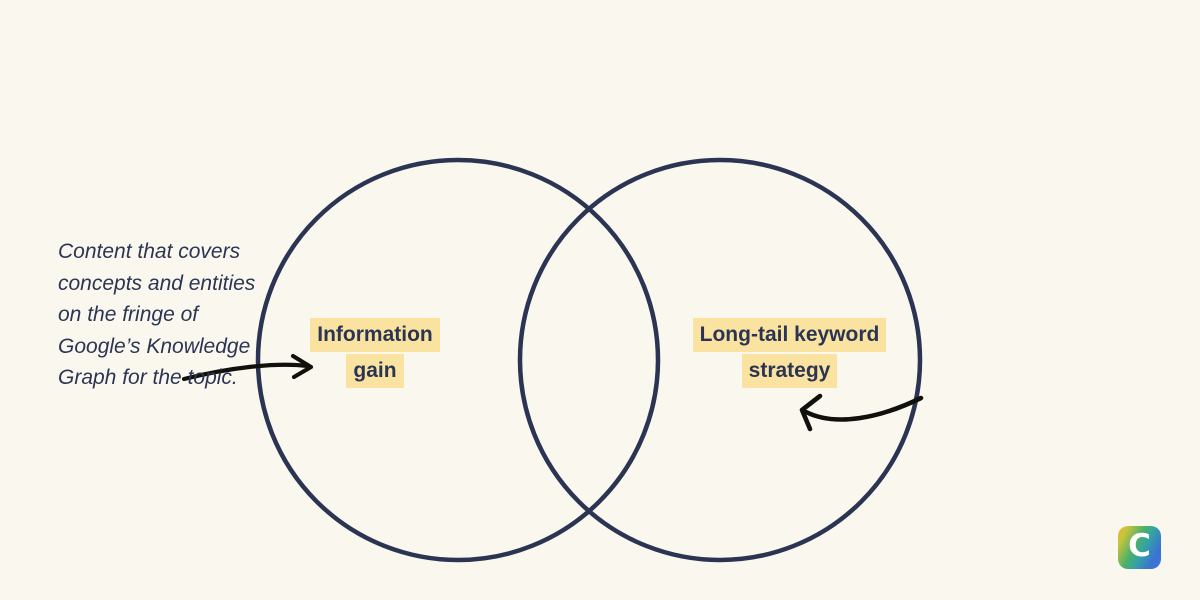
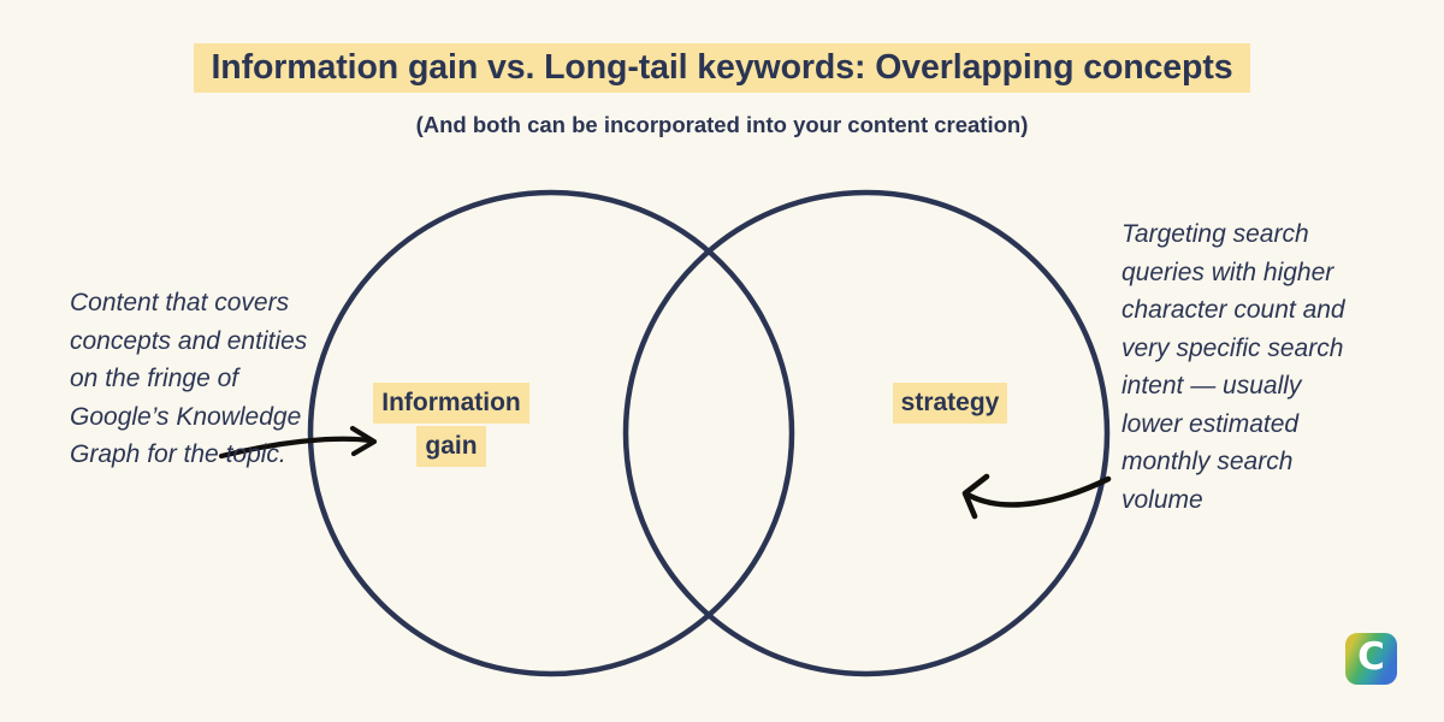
+ Information gain vs. Long-tail keywords: Overlapping concepts
+ (And both can be incorporated into your content creation)
  Information
  gain
- Long-tail keyword
  strategy
  Content that covers concepts and entities on the fringe of Google’s Knowledge Graph for the topic.
+ Targeting search queries with higher character count and very specific search intent — usually lower estimated monthly search volume
  C
